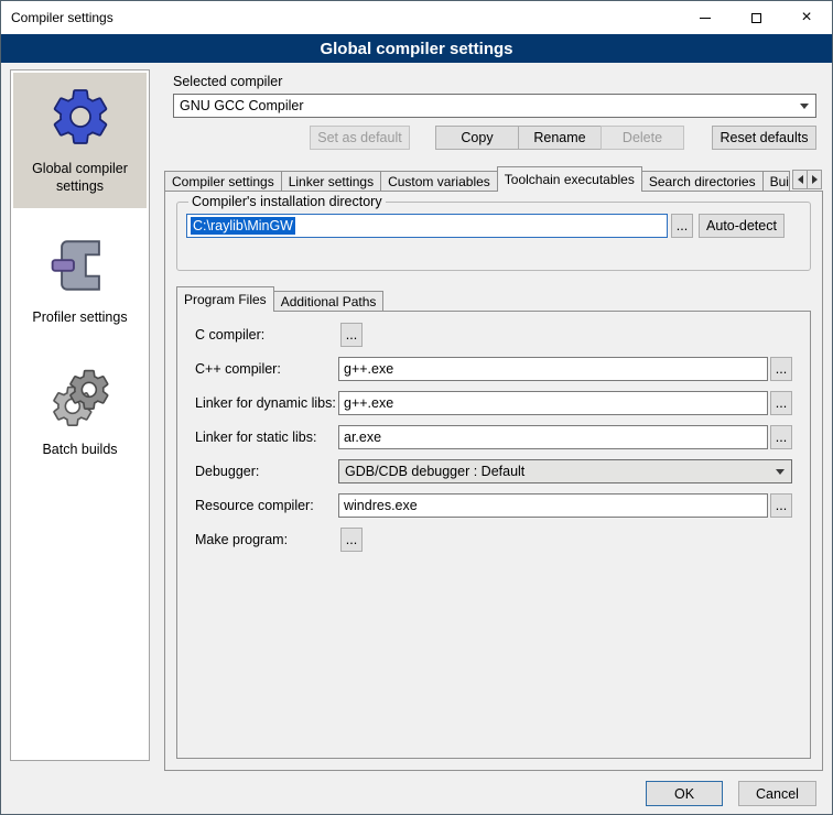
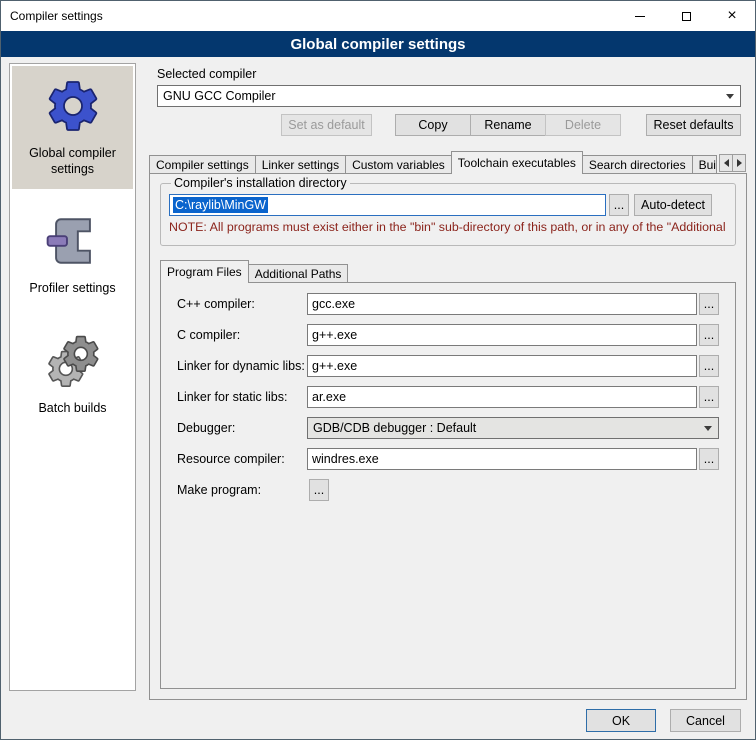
  Compiler settings
  ×
  Global compiler settings
  Global compiler settings
  Profiler settings
  Batch builds
  Selected compiler
  GNU GCC Compiler
  Set as default
  Copy
  Rename
  Delete
  Reset defaults
  Compiler settings
  Linker settings
  Custom variables
  Toolchain executables
  Search directories
  Bui
  Compiler's installation directory
  C:\raylib\MinGW
  ...
  Auto-detect
+ NOTE: All programs must exist either in the "bin" sub-directory of this path, or in any of the "Additional
  Program Files
  Additional Paths
- C compiler:
+ C++ compiler:
+ gcc.exe
  ...
- C++ compiler:
+ C compiler:
  g++.exe
  ...
  Linker for dynamic libs:
  g++.exe
  ...
  Linker for static libs:
  ar.exe
  ...
  Debugger:
  GDB/CDB debugger : Default
  Resource compiler:
  windres.exe
  ...
  Make program:
  ...
  OK
  Cancel
